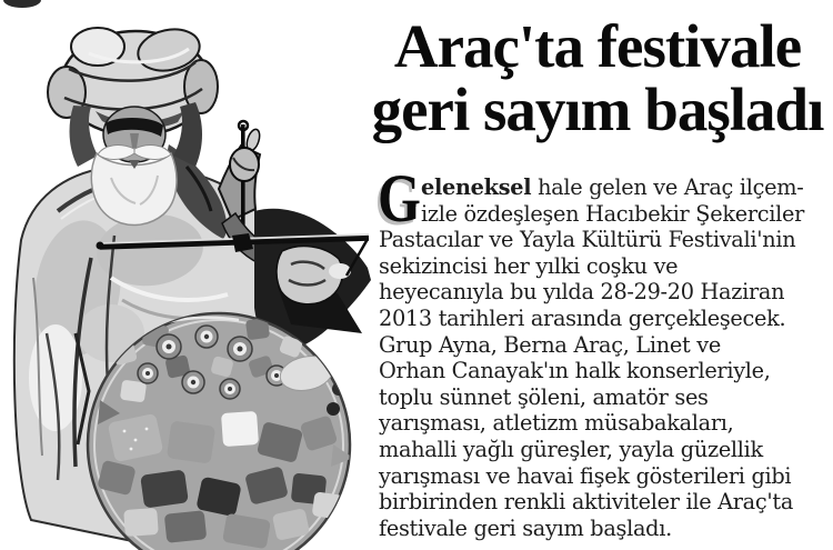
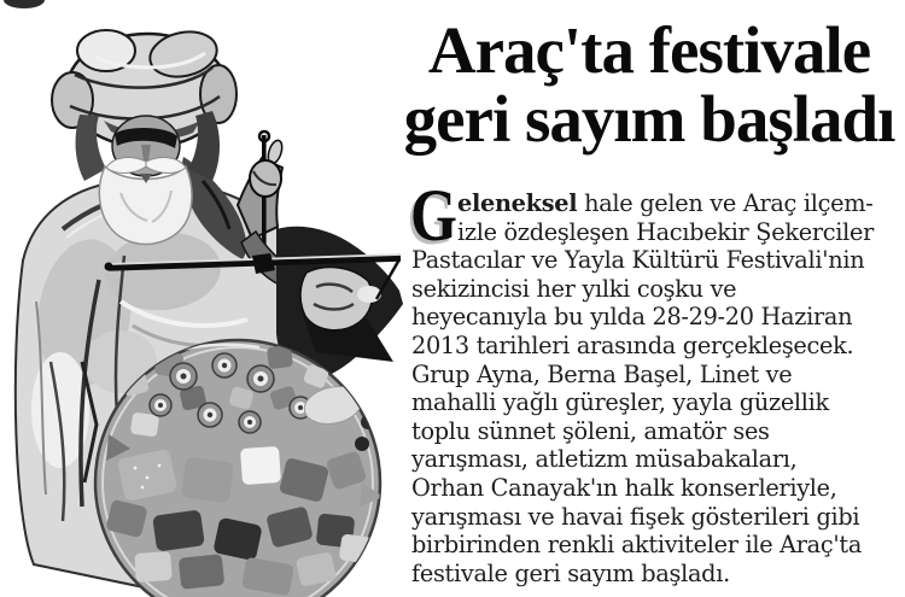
  Araç'ta festivale
  geri sayım başladı
  G
  eleneksel hale gelen ve Araç ilçem-
  izle özdeşleşen Hacıbekir Şekerciler
  Pastacılar ve Yayla Kültürü Festivali'nin
  sekizincisi her yılki coşku ve
  heyecanıyla bu yılda 28-29-20 Haziran
  2013 tarihleri arasında gerçekleşecek.
- Grup Ayna, Berna Araç, Linet ve
+ Grup Ayna, Berna Başel, Linet ve
- Orhan Canayak'ın halk konserleriyle,
+ mahalli yağlı güreşler, yayla güzellik
  toplu sünnet şöleni, amatör ses
  yarışması, atletizm müsabakaları,
- mahalli yağlı güreşler, yayla güzellik
+ Orhan Canayak'ın halk konserleriyle,
  yarışması ve havai fişek gösterileri gibi
  birbirinden renkli aktiviteler ile Araç'ta
  festivale geri sayım başladı.
